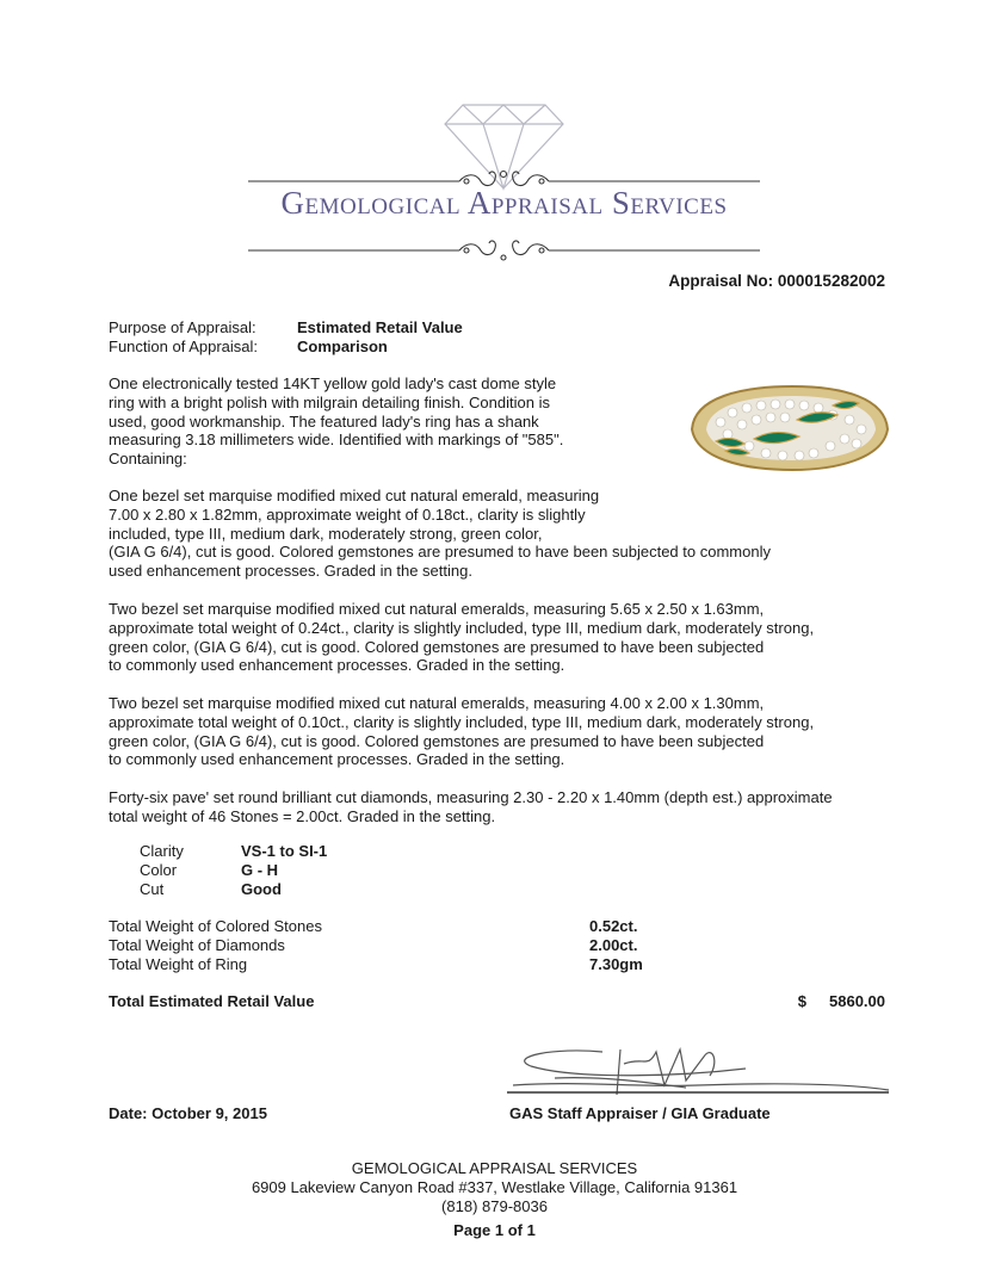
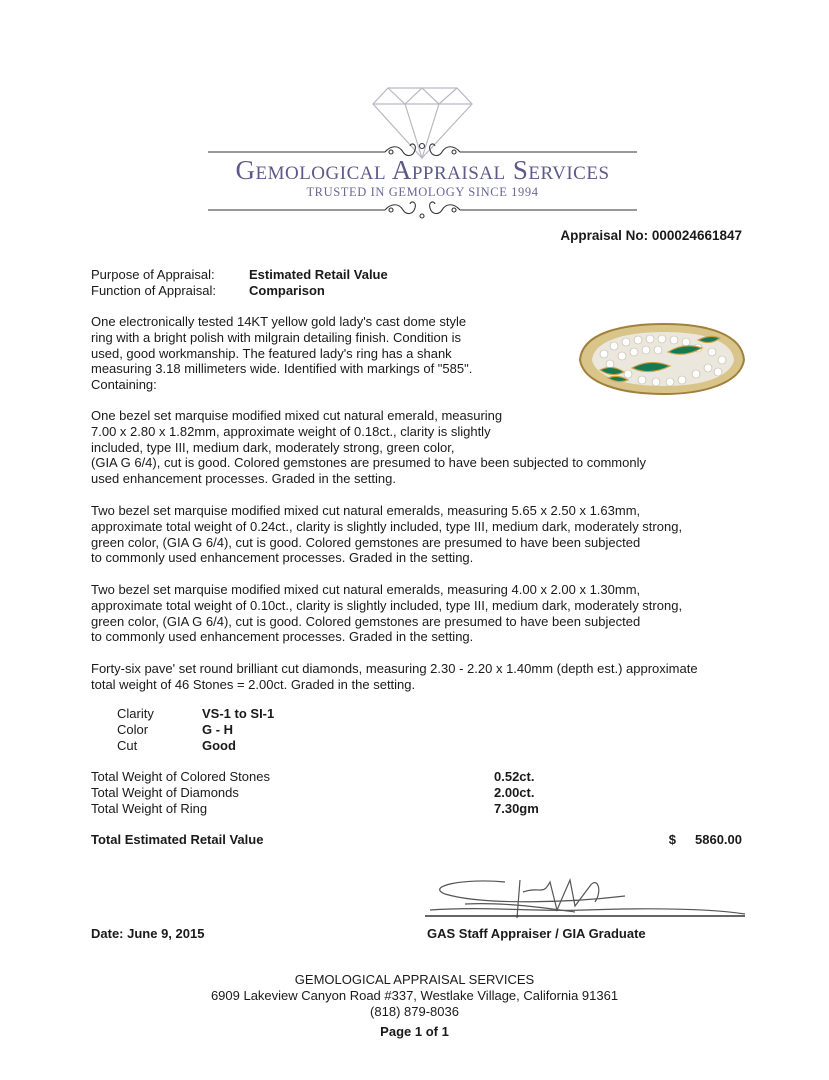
  Gemological Appraisal Services
+ TRUSTED IN GEMOLOGY SINCE 1994
- Appraisal No: 000015282002
+ Appraisal No: 000024661847
  Purpose of Appraisal: Estimated Retail Value
  Function of Appraisal: Comparison
  One electronically tested 14KT yellow gold lady's cast dome style
  ring with a bright polish with milgrain detailing finish. Condition is
  used, good workmanship. The featured lady's ring has a shank
  measuring 3.18 millimeters wide. Identified with markings of "585".
  Containing:
  One bezel set marquise modified mixed cut natural emerald, measuring
  7.00 x 2.80 x 1.82mm, approximate weight of 0.18ct., clarity is slightly
  included, type III, medium dark, moderately strong, green color,
  (GIA G 6/4), cut is good. Colored gemstones are presumed to have been subjected to commonly
  used enhancement processes. Graded in the setting.
  Two bezel set marquise modified mixed cut natural emeralds, measuring 5.65 x 2.50 x 1.63mm,
  approximate total weight of 0.24ct., clarity is slightly included, type III, medium dark, moderately strong,
  green color, (GIA G 6/4), cut is good. Colored gemstones are presumed to have been subjected
  to commonly used enhancement processes. Graded in the setting.
  Two bezel set marquise modified mixed cut natural emeralds, measuring 4.00 x 2.00 x 1.30mm,
  approximate total weight of 0.10ct., clarity is slightly included, type III, medium dark, moderately strong,
  green color, (GIA G 6/4), cut is good. Colored gemstones are presumed to have been subjected
  to commonly used enhancement processes. Graded in the setting.
  Forty-six pave' set round brilliant cut diamonds, measuring 2.30 - 2.20 x 1.40mm (depth est.) approximate
  total weight of 46 Stones = 2.00ct. Graded in the setting.
  Clarity VS-1 to SI-1
  Color G - H
  Cut Good
  Total Weight of Colored Stones 0.52ct.
  Total Weight of Diamonds 2.00ct.
  Total Weight of Ring 7.30gm
  Total Estimated Retail Value
  $
  5860.00
- Date: October 9, 2015
+ Date: June 9, 2015
  GAS Staff Appraiser / GIA Graduate
  GEMOLOGICAL APPRAISAL SERVICES
  6909 Lakeview Canyon Road #337, Westlake Village, California 91361
  (818) 879-8036
  Page 1 of 1
